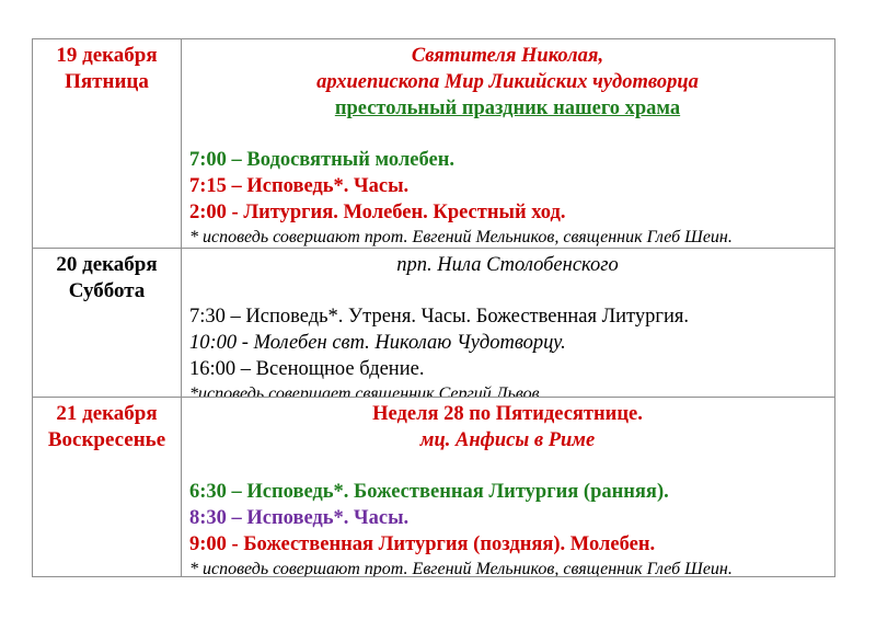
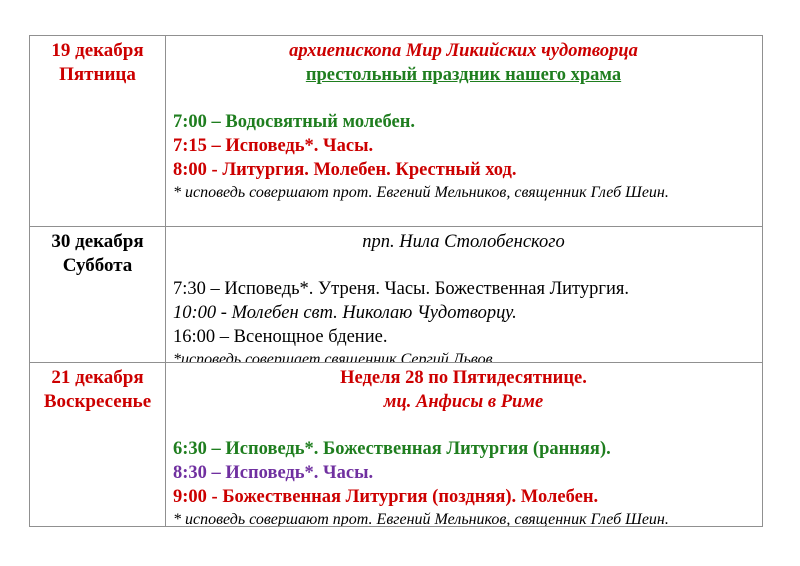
  19 декабря
  Пятница
- Святителя Николая,
  архиепископа Мир Ликийских чудотворца
  престольный праздник нашего храма
  7:00 – Водосвятный молебен.
  7:15 – Исповедь*. Часы.
- 2:00 - Литургия. Молебен. Крестный ход.
+ 8:00 - Литургия. Молебен. Крестный ход.
  * исповедь совершают прот. Евгений Мельников, священник Глеб Шеин.
- 20 декабря
+ 30 декабря
  Суббота
  прп. Нила Столобенского
  7:30 – Исповедь*. Утреня. Часы. Божественная Литургия.
  10:00 - Молебен свт. Николаю Чудотворцу.
  16:00 – Всенощное бдение.
  *исповедь совершает священник Сергий Львов
  21 декабря
  Воскресенье
  Неделя 28 по Пятидесятнице.
  мц. Анфисы в Риме
  6:30 – Исповедь*. Божественная Литургия (ранняя).
  8:30 – Исповедь*. Часы.
  9:00 - Божественная Литургия (поздняя). Молебен.
  * исповедь совершают прот. Евгений Мельников, священник Глеб Шеин.
